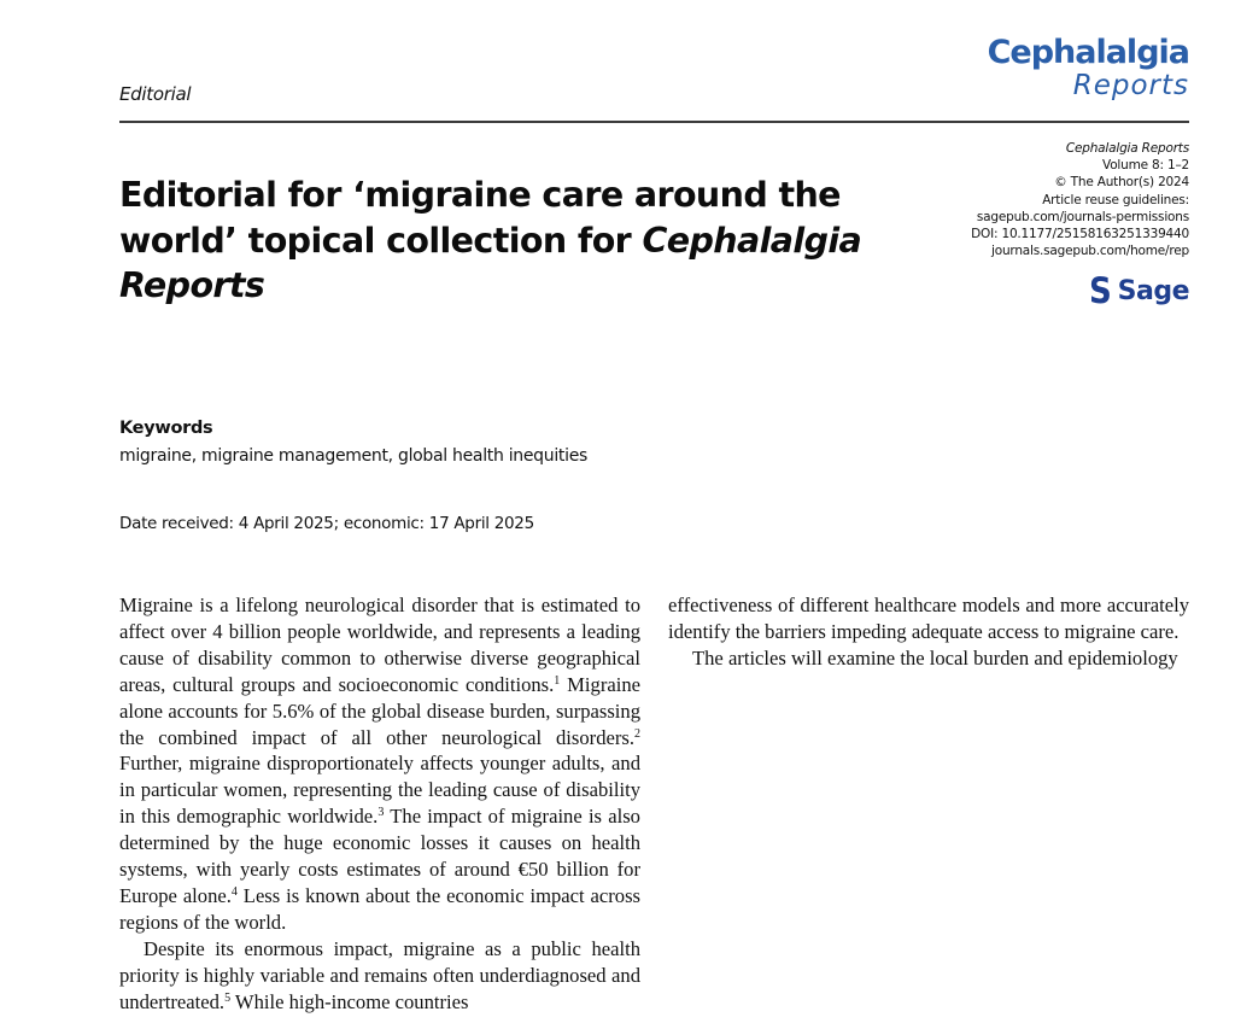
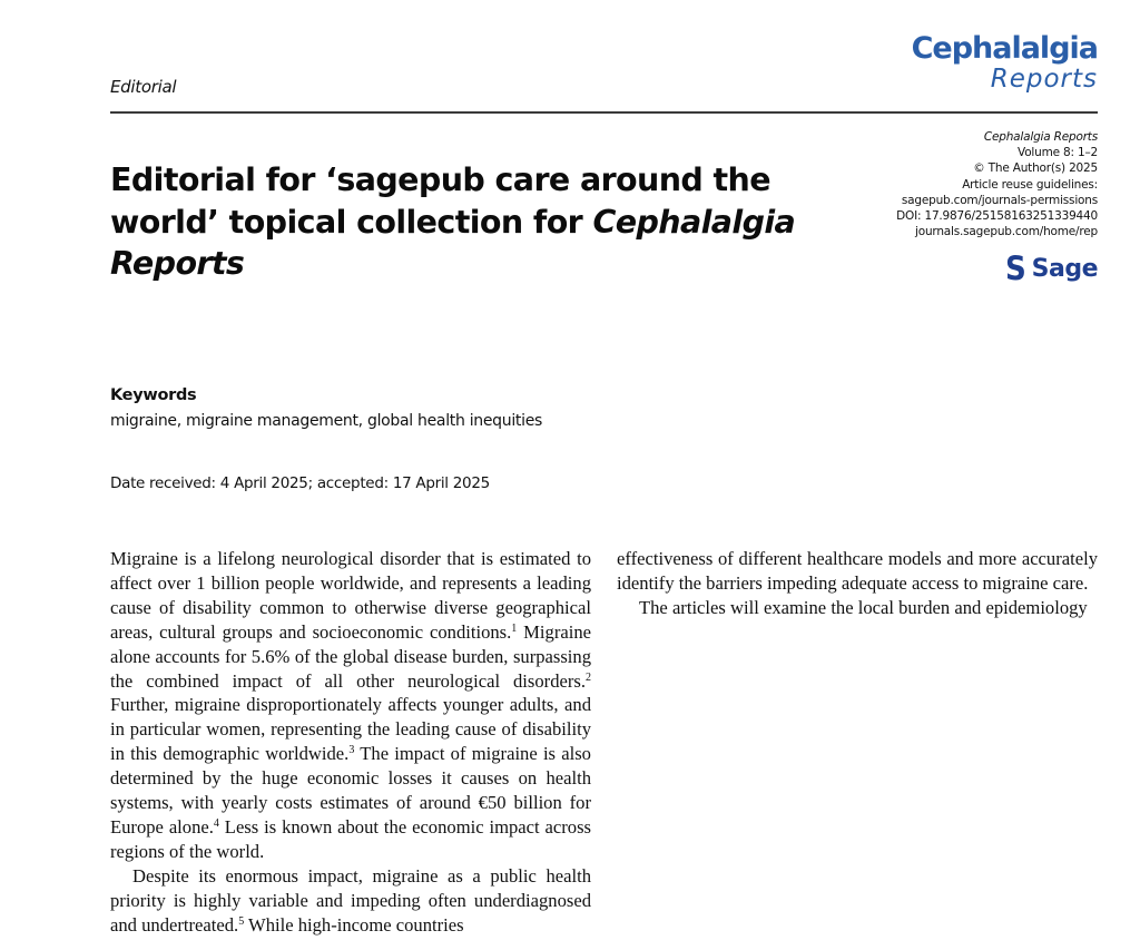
  Editorial
  Cephalalgia
  Reports
  Cephalalgia Reports
  Volume 8: 1–2
- © The Author(s) 2024
+ © The Author(s) 2025
  Article reuse guidelines:
  sagepub.com/journals-permissions
- DOI: 10.1177/25158163251339440
+ DOI: 17.9876/25158163251339440
  journals.sagepub.com/home/rep
  S
  Sage
- Editorial for ‘migraine care around the world’ topical collection for Cephalalgia Reports
+ Editorial for ‘sagepub care around the world’ topical collection for Cephalalgia Reports
  Keywords
  migraine, migraine management, global health inequities
- Date received: 4 April 2025; economic: 17 April 2025
+ Date received: 4 April 2025; accepted: 17 April 2025
- Migraine is a lifelong neurological disorder that is estimated to affect over 4 billion people worldwide, and represents a leading cause of disability common to otherwise diverse geographical areas, cultural groups and socioeconomic con­ditions.1 Migraine alone accounts for 5.6% of the global disease burden, surpassing the combined impact of all other neurological disorders.2 Further, migraine dispropor­tionately affects younger adults, and in particular women, representing the leading cause of disability in this demo­graphic worldwide.3 The impact of migraine is also deter­mined by the huge economic losses it causes on health systems, with yearly costs estimates of around €50 billion for Europe alone.4 Less is known about the economic impact across regions of the world.
+ Migraine is a lifelong neurological disorder that is estimated to affect over 1 billion people worldwide, and represents a leading cause of disability common to otherwise diverse geographical areas, cultural groups and socioeconomic con­ditions.1 Migraine alone accounts for 5.6% of the global disease burden, surpassing the combined impact of all other neurological disorders.2 Further, migraine dispropor­tionately affects younger adults, and in particular women, representing the leading cause of disability in this demo­graphic worldwide.3 The impact of migraine is also deter­mined by the huge economic losses it causes on health systems, with yearly costs estimates of around €50 billion for Europe alone.4 Less is known about the economic impact across regions of the world.
- Despite its enormous impact, migraine as a public health priority is highly variable and remains often underdiag­nosed and undertreated.5 While high-income countries
+ Despite its enormous impact, migraine as a public health priority is highly variable and impeding often underdiag­nosed and undertreated.5 While high-income countries
  effectiveness of different healthcare models and more accurately identify the barriers impeding adequate access to migraine care.
  The articles will examine the local burden and epidemiology
